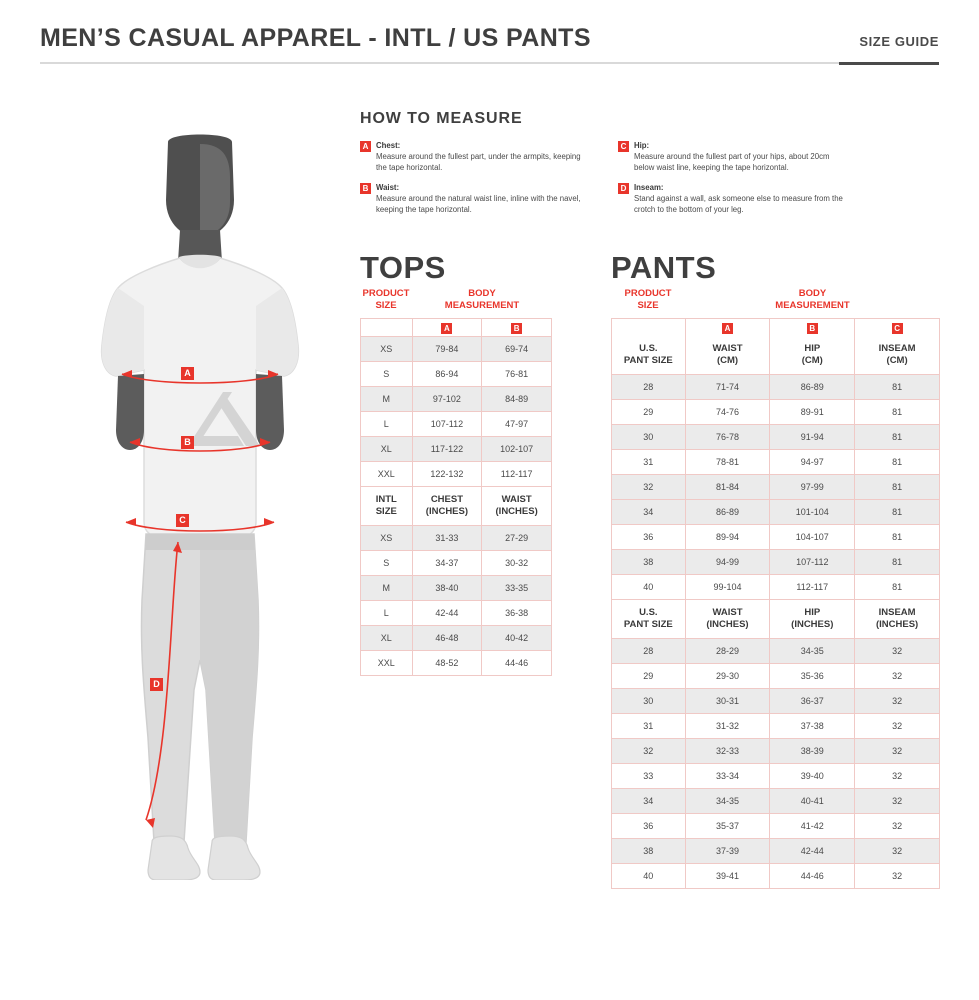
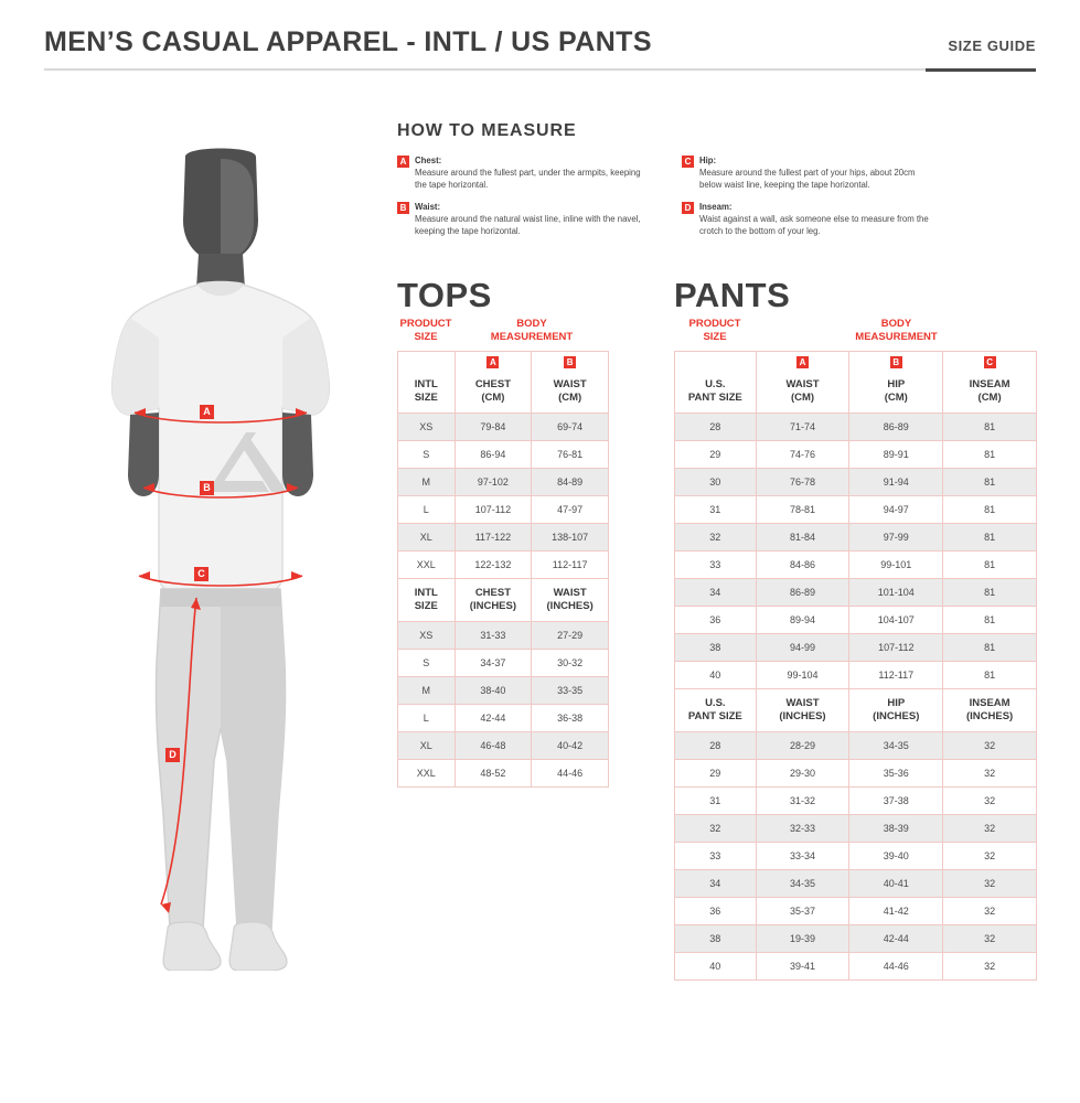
  MEN’S CASUAL APPAREL - INTL / US PANTS
  SIZE GUIDE
  A
  B
  C
  D
  HOW TO MEASURE
  A
  Chest:
  Measure around the fullest part, under the armpits, keeping the tape horizontal.
  B
  Waist:
  Measure around the natural waist line, inline with the navel, keeping the tape horizontal.
  C
  Hip:
  Measure around the fullest part of your hips, about 20cm below waist line, keeping the tape horizontal.
  D
  Inseam:
- Stand against a wall, ask someone else to measure from the crotch to the bottom of your leg.
+ Waist against a wall, ask someone else to measure from the crotch to the bottom of your leg.
  TOPS
  PRODUCT
  SIZE
  BODY
  MEASUREMENT
  	A	B
+ INTLSIZE	CHEST(CM)	WAIST(CM)
  XS	79-84	69-74
  S	86-94	76-81
  M	97-102	84-89
  L	107-112	47-97
- XL	117-122	102-107
+ XL	117-122	138-107
  XXL	122-132	112-117
  INTLSIZE	CHEST(INCHES)	WAIST(INCHES)
  XS	31-33	27-29
  S	34-37	30-32
  M	38-40	33-35
  L	42-44	36-38
  XL	46-48	40-42
  XXL	48-52	44-46
  PANTS
  PRODUCT
  SIZE
  BODY
  MEASUREMENT
  	A	B	C
  U.S.PANT SIZE	WAIST(CM)	HIP(CM)	INSEAM(CM)
  28	71-74	86-89	81
  29	74-76	89-91	81
  30	76-78	91-94	81
  31	78-81	94-97	81
  32	81-84	97-99	81
+ 33	84-86	99-101	81
  34	86-89	101-104	81
  36	89-94	104-107	81
  38	94-99	107-112	81
  40	99-104	112-117	81
  U.S.PANT SIZE	WAIST(INCHES)	HIP(INCHES)	INSEAM(INCHES)
  28	28-29	34-35	32
  29	29-30	35-36	32
- 30	30-31	36-37	32
  31	31-32	37-38	32
  32	32-33	38-39	32
  33	33-34	39-40	32
  34	34-35	40-41	32
  36	35-37	41-42	32
- 38	37-39	42-44	32
+ 38	19-39	42-44	32
  40	39-41	44-46	32
